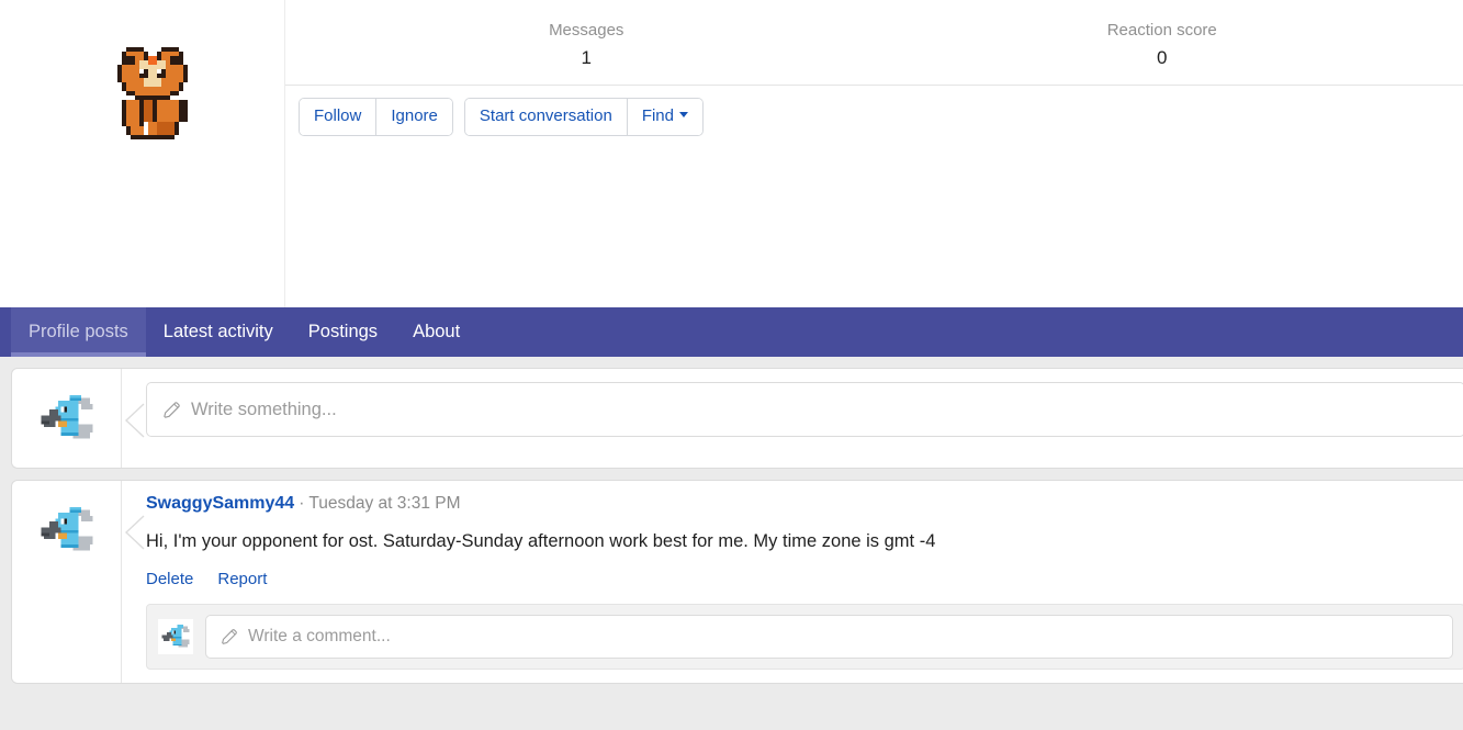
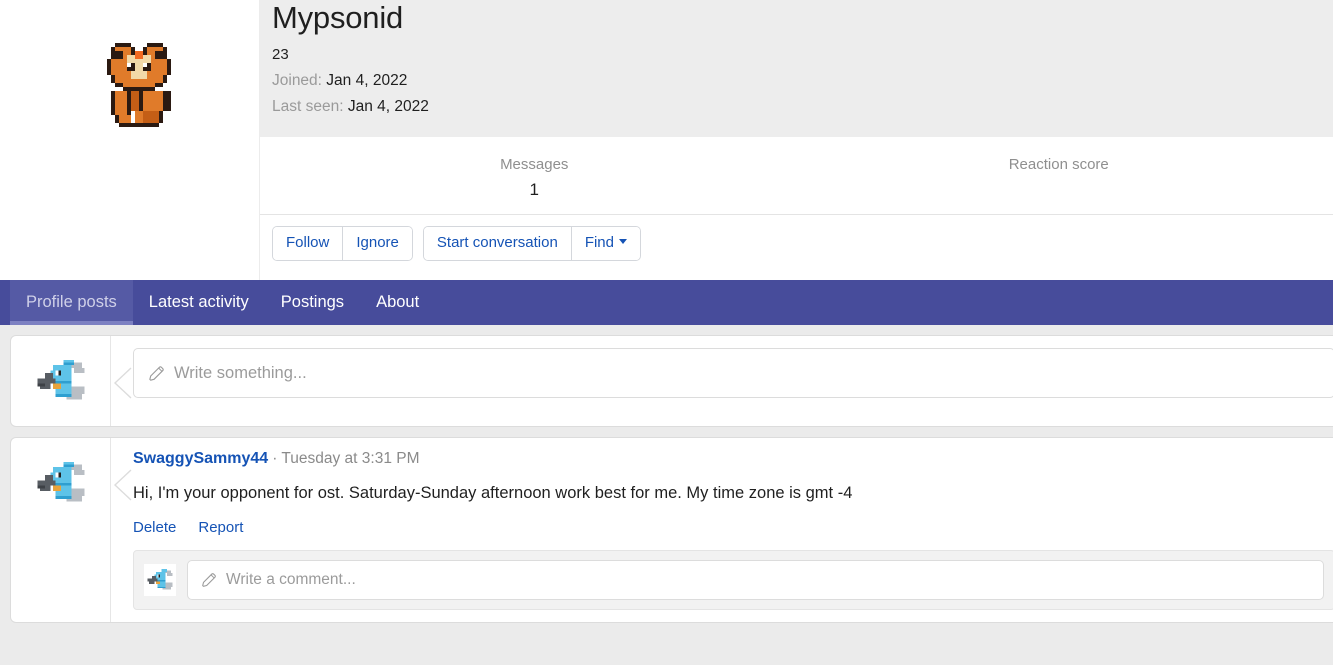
+ Mypsonid
+ 23
+ Joined: Jan 4, 2022
+ Last seen: Jan 4, 2022
  Messages
  1
  Reaction score
- 0
  Follow
  Ignore
  Start conversation
  Find
  Profile posts
  Latest activity
  Postings
  About
  Write something...
  SwaggySammy44 · Tuesday at 3:31 PM
  Hi, I'm your opponent for ost. Saturday-Sunday afternoon work best for me. My time zone is gmt -4
  Delete
  Report
  Write a comment...
